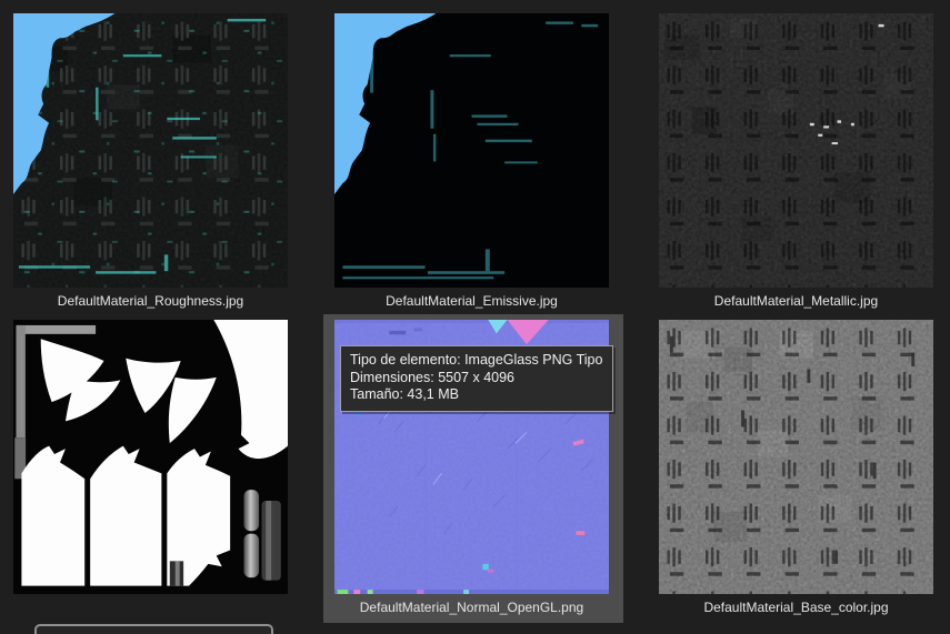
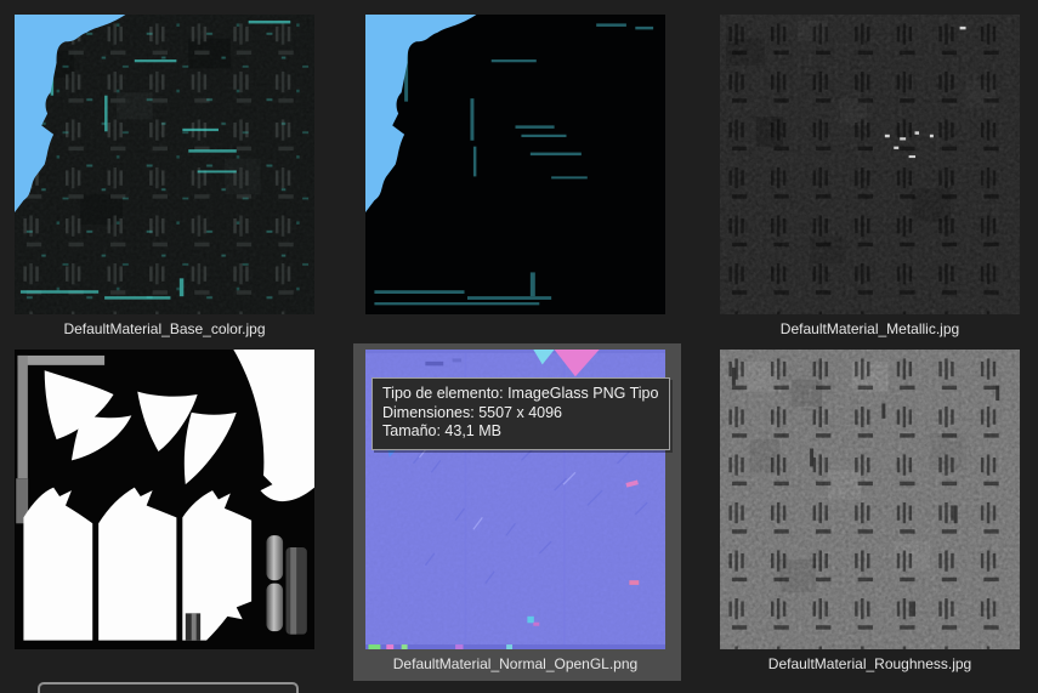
- DefaultMaterial_Roughness.jpg
+ DefaultMaterial_Base_color.jpg
- DefaultMaterial_Emissive.jpg
  DefaultMaterial_Metallic.jpg
  DefaultMaterial_Normal_OpenGL.png
- DefaultMaterial_Base_color.jpg
+ DefaultMaterial_Roughness.jpg
  Tipo de elemento: ImageGlass PNG Tipo
  Dimensiones: 5507 x 4096
  Tamaño: 43,1 MB
